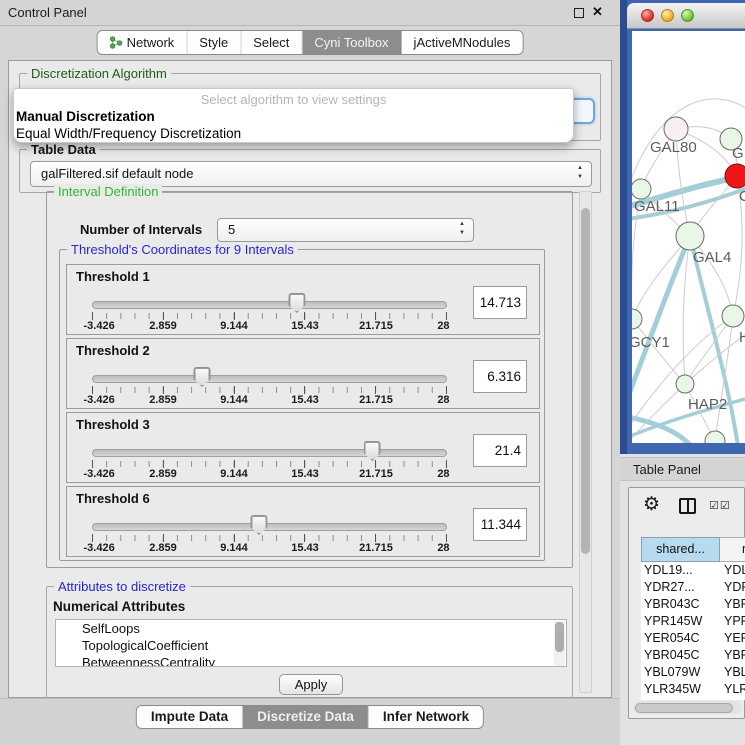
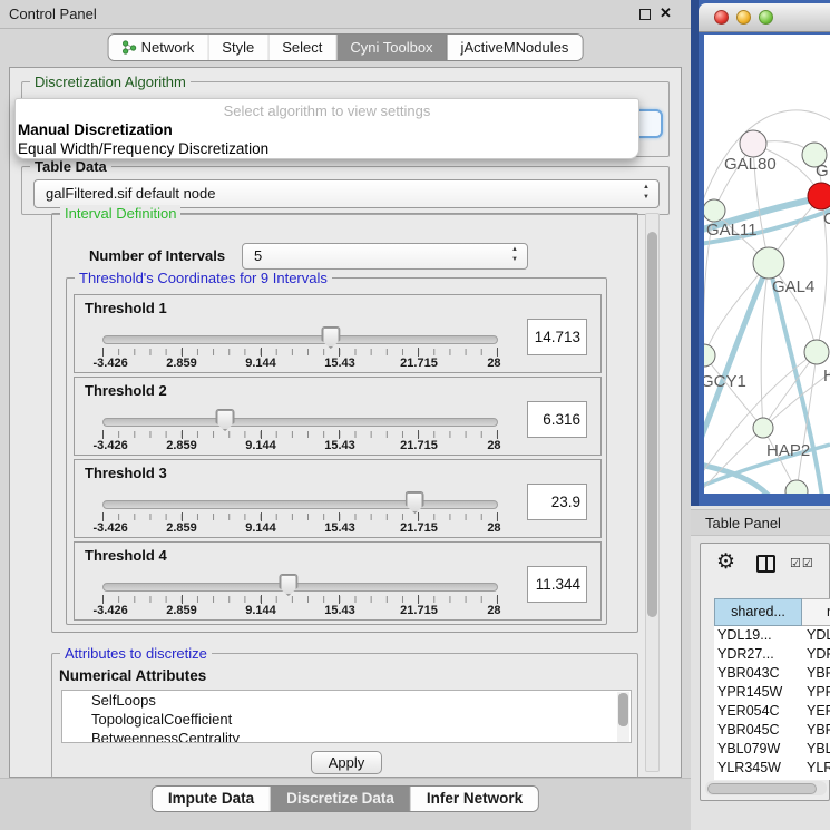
  Control Panel
  ✕
  Network
  Style
  Select
  Cyni Toolbox
  jActiveMNodules
  Discretization Algorithm
  Select algorithm to view settings
  Manual Discretization
  Equal Width/Frequency Discretization
  Table Data
  galFiltered.sif default node
  Interval Definition
  Number of Intervals
  5
  Threshold's Coordinates for 9 Intervals
  Threshold 1
  -3.426
  2.859
  9.144
  15.43
  21.715
  28
  14.713
  Threshold 2
  -3.426
  2.859
  9.144
  15.43
  21.715
  28
  6.316
  Threshold 3
  -3.426
  2.859
  9.144
  15.43
  21.715
  28
- 21.4
+ 23.9
- Threshold 6
+ Threshold 4
  -3.426
  2.859
  9.144
  15.43
  21.715
  28
  11.344
  Attributes to discretize
  Numerical Attributes
  SelfLoops
  TopologicalCoefficient
  BetweennessCentrality
  Apply
  Impute Data
  Discretize Data
  Infer Network
  GAL80
  C
  GAL11
  GAL4
  GCY1
  H
  HAP2
  Table Panel
  ⚙
  ☑☑
  shared...
  YDL19...
  YDR27...
  YBR043C
  YPR145W
  YER054C
  YBR045C
  YBL079W
  YBL
  YLR345W
  YLR
